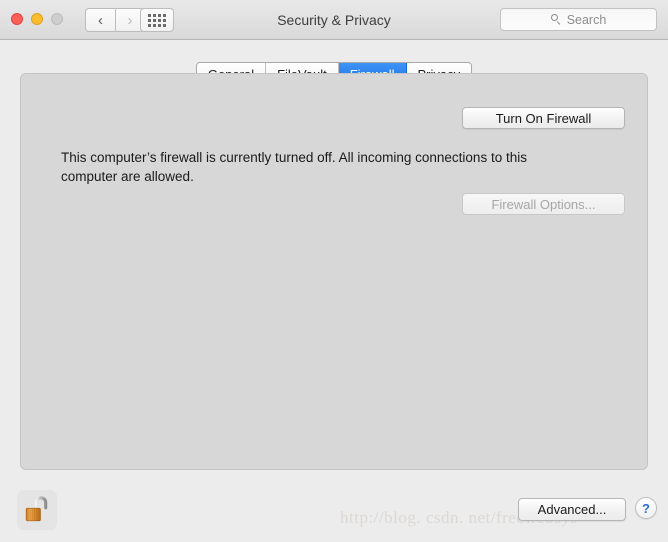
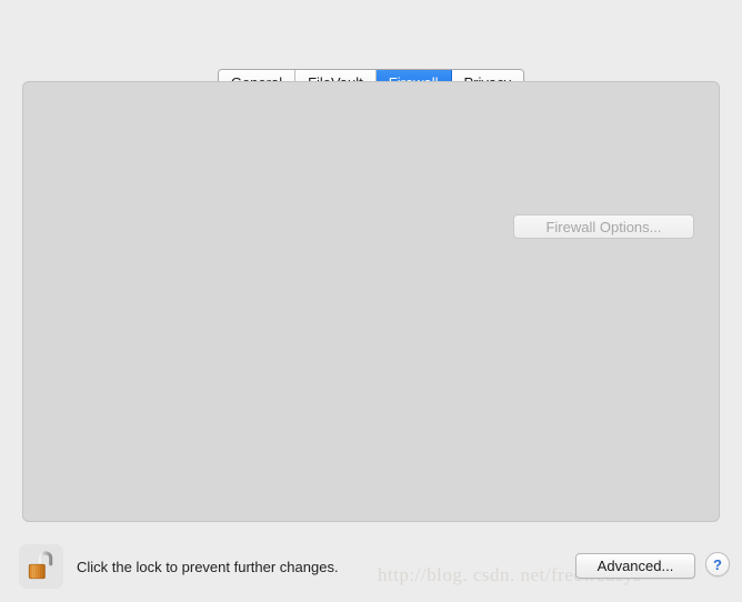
- ‹
- ›
- Security & Privacy
- Search
- Turn On Firewall
- This computer’s firewall is currently turned off. All incoming connections to this computer are allowed.
  Firewall Options...
+ Click the lock to prevent further changes.
  http://blog. csdn. net/fre
  Advanced...
  ?
